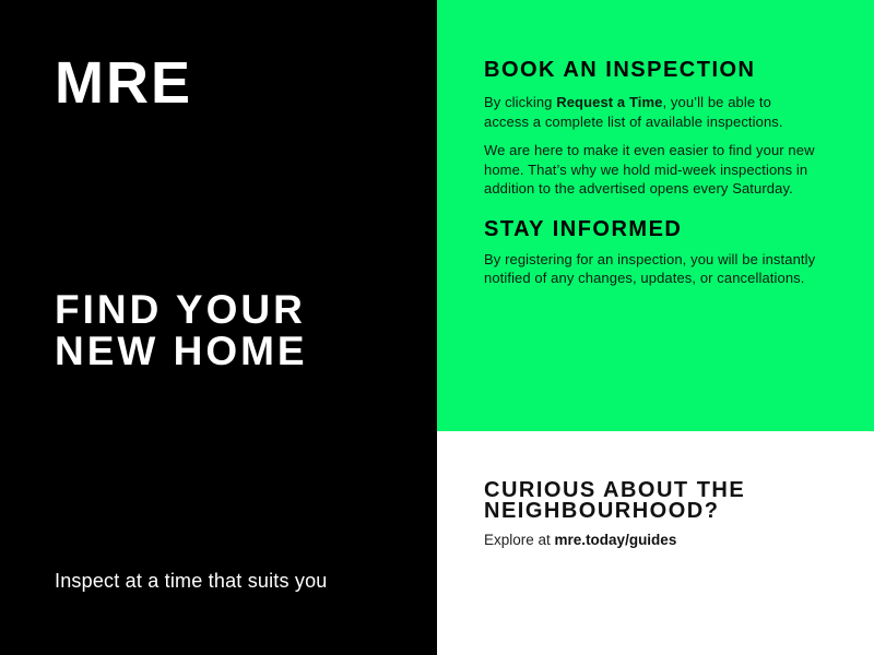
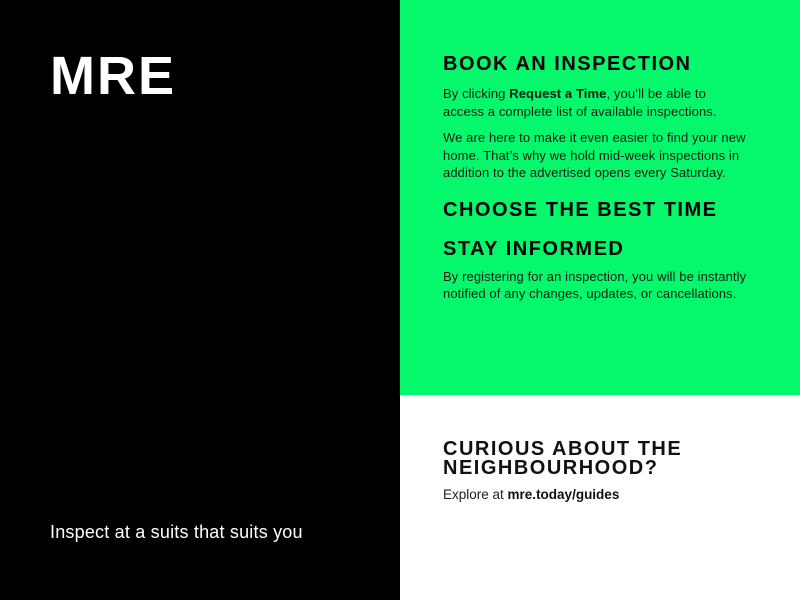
  MRE
- FIND YOUR
- NEW HOME
- Inspect at a time that suits you
+ Inspect at a suits that suits you
  BOOK AN INSPECTION
  By clicking Request a Time, you’ll be able to
  access a complete list of available inspections.
  We are here to make it even easier to find your new
  home. That’s why we hold mid-week inspections in
  addition to the advertised opens every Saturday.
+ CHOOSE THE BEST TIME
  STAY INFORMED
  By registering for an inspection, you will be instantly
  notified of any changes, updates, or cancellations.
  CURIOUS ABOUT THE
  NEIGHBOURHOOD?
  Explore at mre.today/guides
